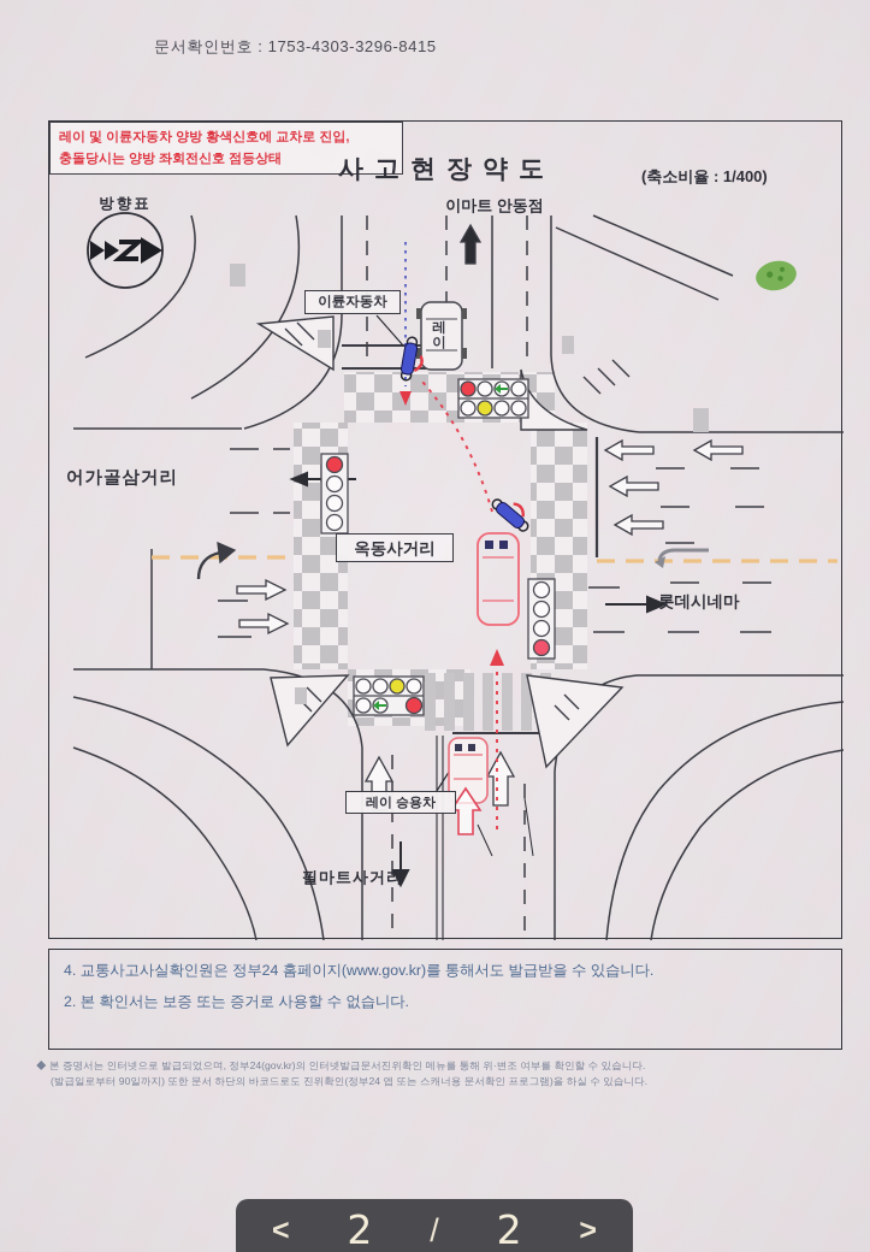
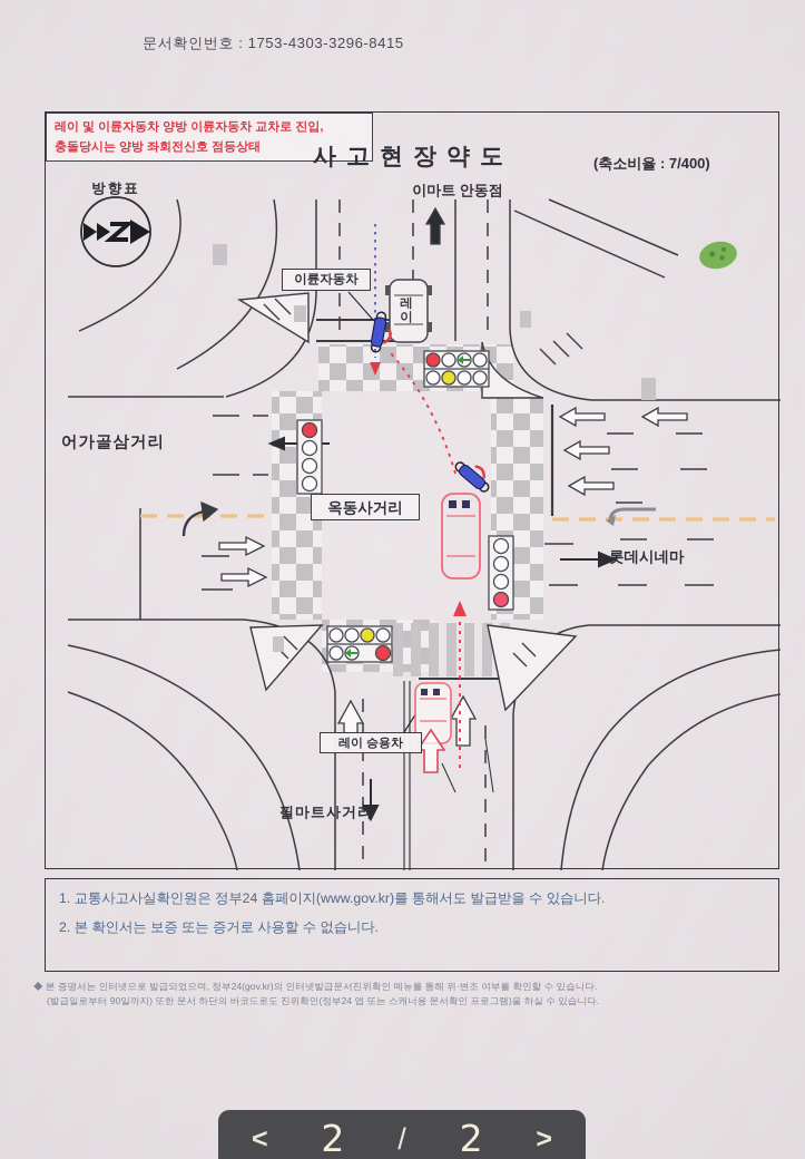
  문서확인번호 : 1753-4303-3296-8415
  사고현장약도
- (축소비율 : 1/400)
+ (축소비율 : 7/400)
  이마트 안동점
  방향표
  이륜자동차
  어가골삼거리
  옥동사거리
  롯데시네마
  레이 승용차
  필마트사거리
- 레이 및 이륜자동차 양방 황색신호에 교차로 진입,
+ 레이 및 이륜자동차 양방 이륜자동차 교차로 진입,
  충돌당시는 양방 좌회전신호 점등상태
- 4. 교통사고사실확인원은 정부24 홈페이지(www.gov.kr)를 통해서도 발급받을 수 있습니다.
+ 1. 교통사고사실확인원은 정부24 홈페이지(www.gov.kr)를 통해서도 발급받을 수 있습니다.
  2. 본 확인서는 보증 또는 증거로 사용할 수 없습니다.
  ◆ 본 증명서는 인터넷으로 발급되었으며, 정부24(gov.kr)의 인터넷발급문서진위확인 메뉴를 통해 위·변조 여부를 확인할 수 있습니다.
  (발급일로부터 90일까지) 또한 문서 하단의 바코드로도 진위확인(정부24 앱 또는 스캐너용 문서확인 프로그램)을 하실 수 있습니다.
  <
  2
  /
  2
  >
